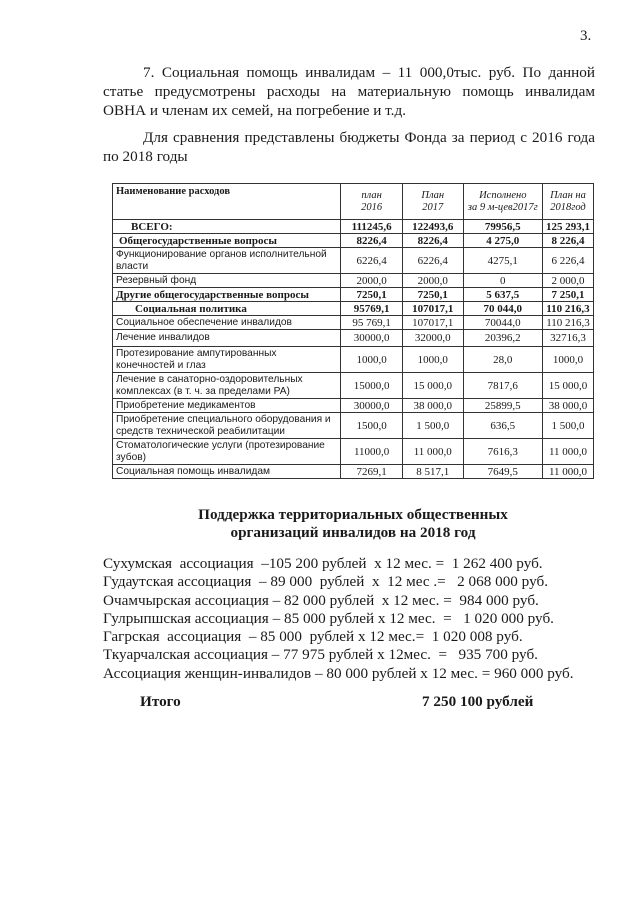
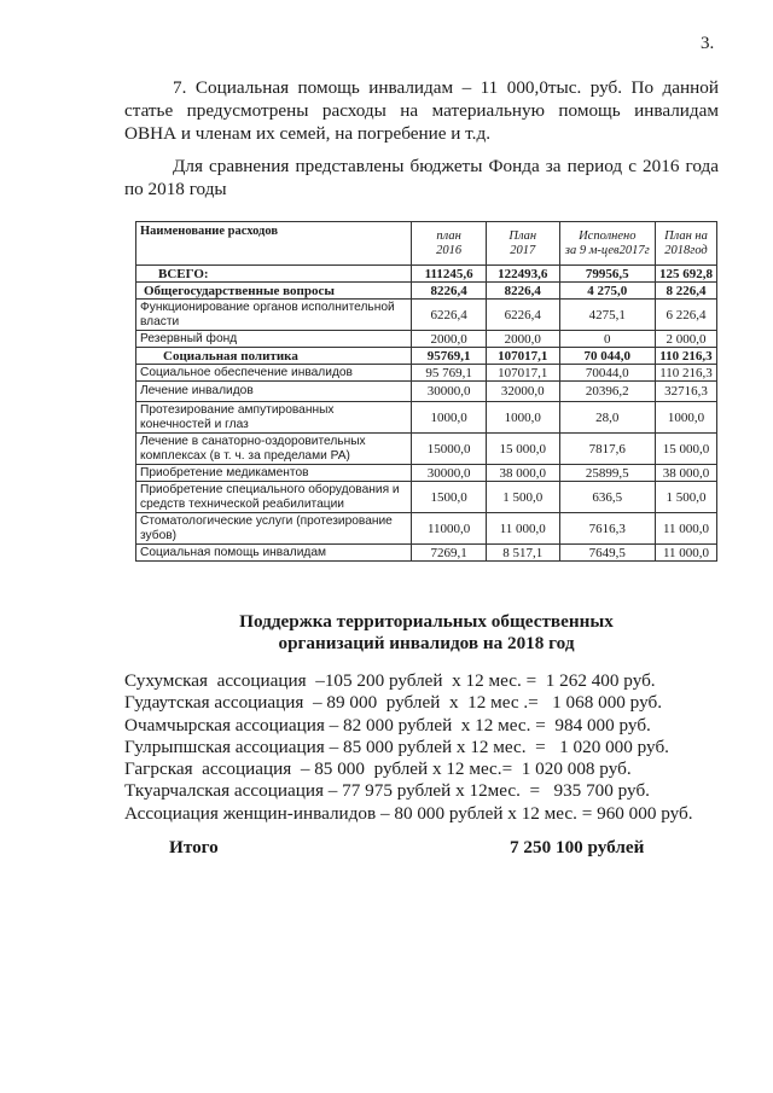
  3.
  7. Социальная помощь инвалидам – 11 000,0тыс. руб. По данной статье предусмотрены расходы на материальную помощь инвалидам ОВНА и членам их семей, на погребение и т.д.
  Для сравнения представлены бюджеты Фонда за период с 2016 года по 2018 годы
  Наименование расходов	план2016	План2017	Исполненоза 9 м-цев2017г	План на2018год
- ВСЕГО:	111245,6	122493,6	79956,5	125 293,1
+ ВСЕГО:	111245,6	122493,6	79956,5	125 692,8
  Общегосударственные вопросы	8226,4	8226,4	4 275,0	8 226,4
  Функционирование органов исполнительной власти	6226,4	6226,4	4275,1	6 226,4
  Резервный фонд	2000,0	2000,0	0	2 000,0
- Другие общегосударственные вопросы	7250,1	7250,1	5 637,5	7 250,1
  Социальная политика	95769,1	107017,1	70 044,0	110 216,3
  Социальное обеспечение инвалидов	95 769,1	107017,1	70044,0	110 216,3
  Лечение инвалидов	30000,0	32000,0	20396,2	32716,3
  Протезирование ампутированных конечностей и глаз	1000,0	1000,0	28,0	1000,0
  Лечение в санаторно-оздоровительных комплексах (в т. ч. за пределами РА)	15000,0	15 000,0	7817,6	15 000,0
  Приобретение медикаментов	30000,0	38 000,0	25899,5	38 000,0
  Приобретение специального оборудования и средств технической реабилитации	1500,0	1 500,0	636,5	1 500,0
  Стоматологические услуги (протезирование зубов)	11000,0	11 000,0	7616,3	11 000,0
  Социальная помощь инвалидам	7269,1	8 517,1	7649,5	11 000,0
  Поддержка территориальных общественных
  организаций инвалидов на 2018 год
  Сухумская ассоциация –105 200 рублей х 12 мес. = 1 262 400 руб.
- Гудаутская ассоциация – 89 000 рублей х 12 мес .= 2 068 000 руб.
+ Гудаутская ассоциация – 89 000 рублей х 12 мес .= 1 068 000 руб.
  Очамчырская ассоциация – 82 000 рублей х 12 мес. = 984 000 руб.
  Гулрыпшская ассоциация – 85 000 рублей х 12 мес. = 1 020 000 руб.
  Гагрская ассоциация – 85 000 рублей х 12 мес.= 1 020 008 руб.
  Ткуарчалская ассоциация – 77 975 рублей х 12мес. = 935 700 руб.
  Ассоциация женщин-инвалидов – 80 000 рублей х 12 мес. = 960 000 руб.
  Итого
  7 250 100 рублей
